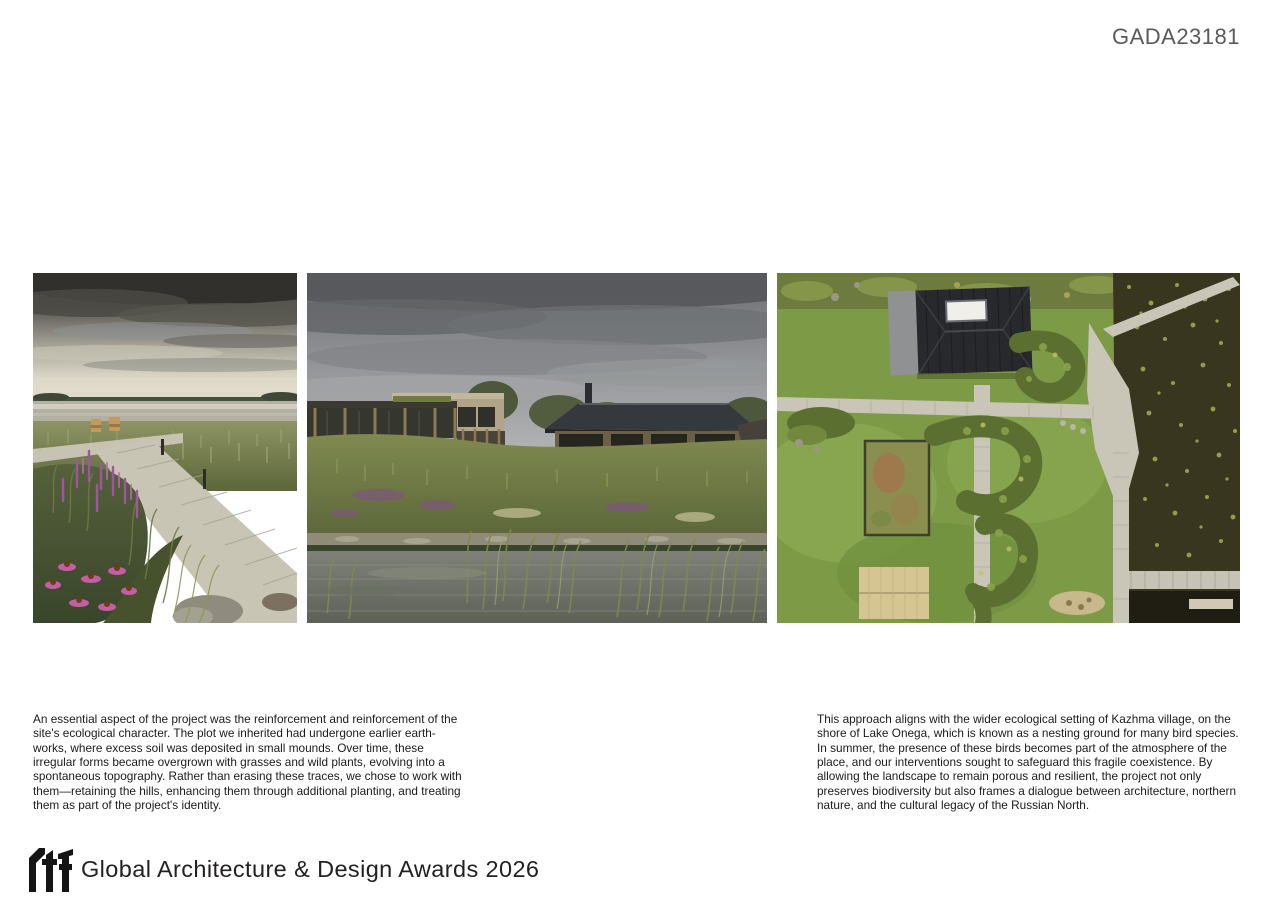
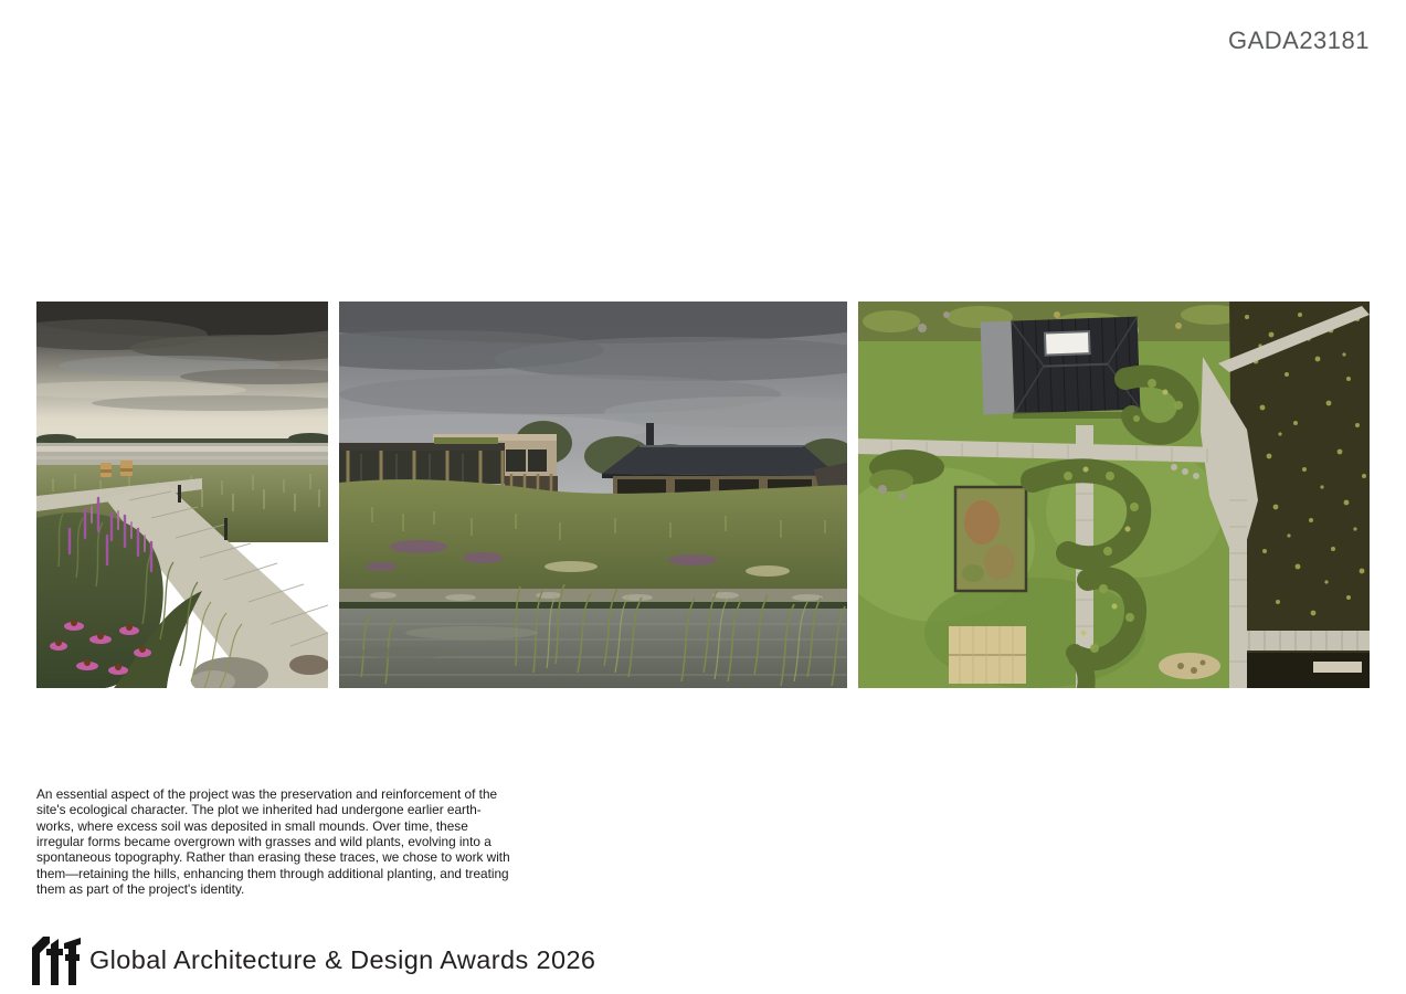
  GADA23181
- An essential aspect of the project was the reinforcement and reinforcement of the site's ecological character. The plot we inherited had undergone earlier earth-works, where excess soil was deposited in small mounds. Over time, these irregular forms became overgrown with grasses and wild plants, evolving into a spontaneous topography. Rather than erasing these traces, we chose to work with them—retaining the hills, enhancing them through additional planting, and treating them as part of the project's identity.
+ An essential aspect of the project was the preservation and reinforcement of the site's ecological character. The plot we inherited had undergone earlier earth-works, where excess soil was deposited in small mounds. Over time, these irregular forms became overgrown with grasses and wild plants, evolving into a spontaneous topography. Rather than erasing these traces, we chose to work with them—retaining the hills, enhancing them through additional planting, and treating them as part of the project's identity.
- This approach aligns with the wider ecological setting of Kazhma village, on the shore of Lake Onega, which is known as a nesting ground for many bird species. In summer, the presence of these birds becomes part of the atmosphere of the place, and our interventions sought to safeguard this fragile coexistence. By allowing the landscape to remain porous and resilient, the project not only preserves biodiversity but also frames a dialogue between architecture, northern nature, and the cultural legacy of the Russian North.
  Global Architecture & Design Awards 2026
